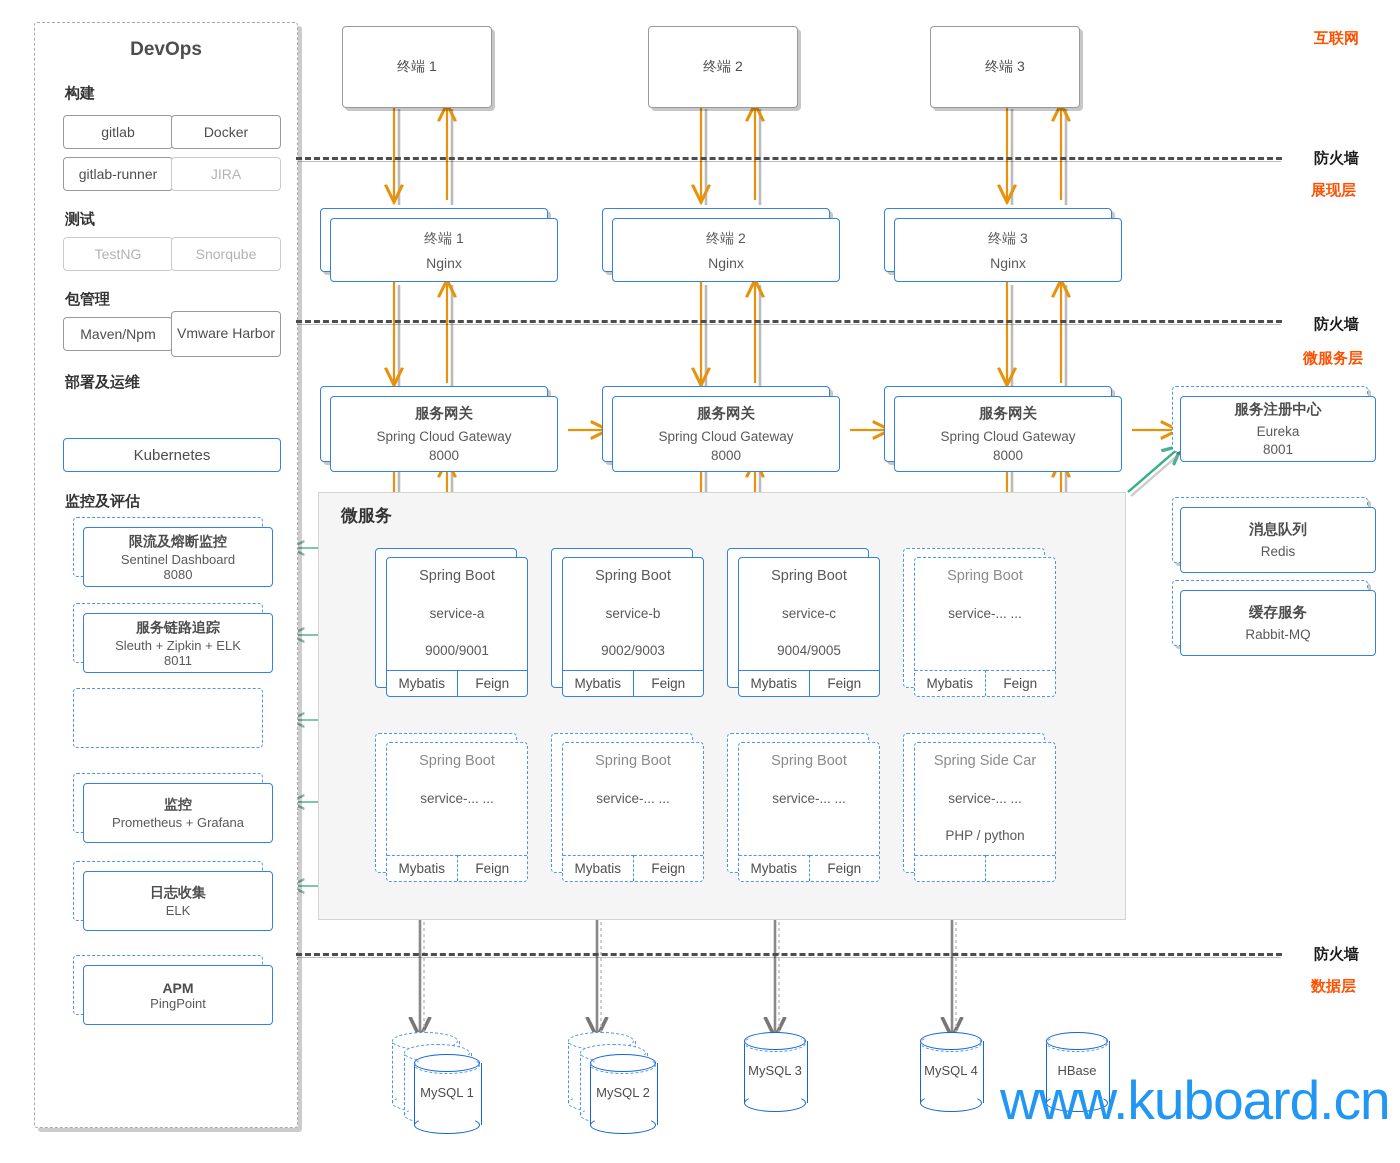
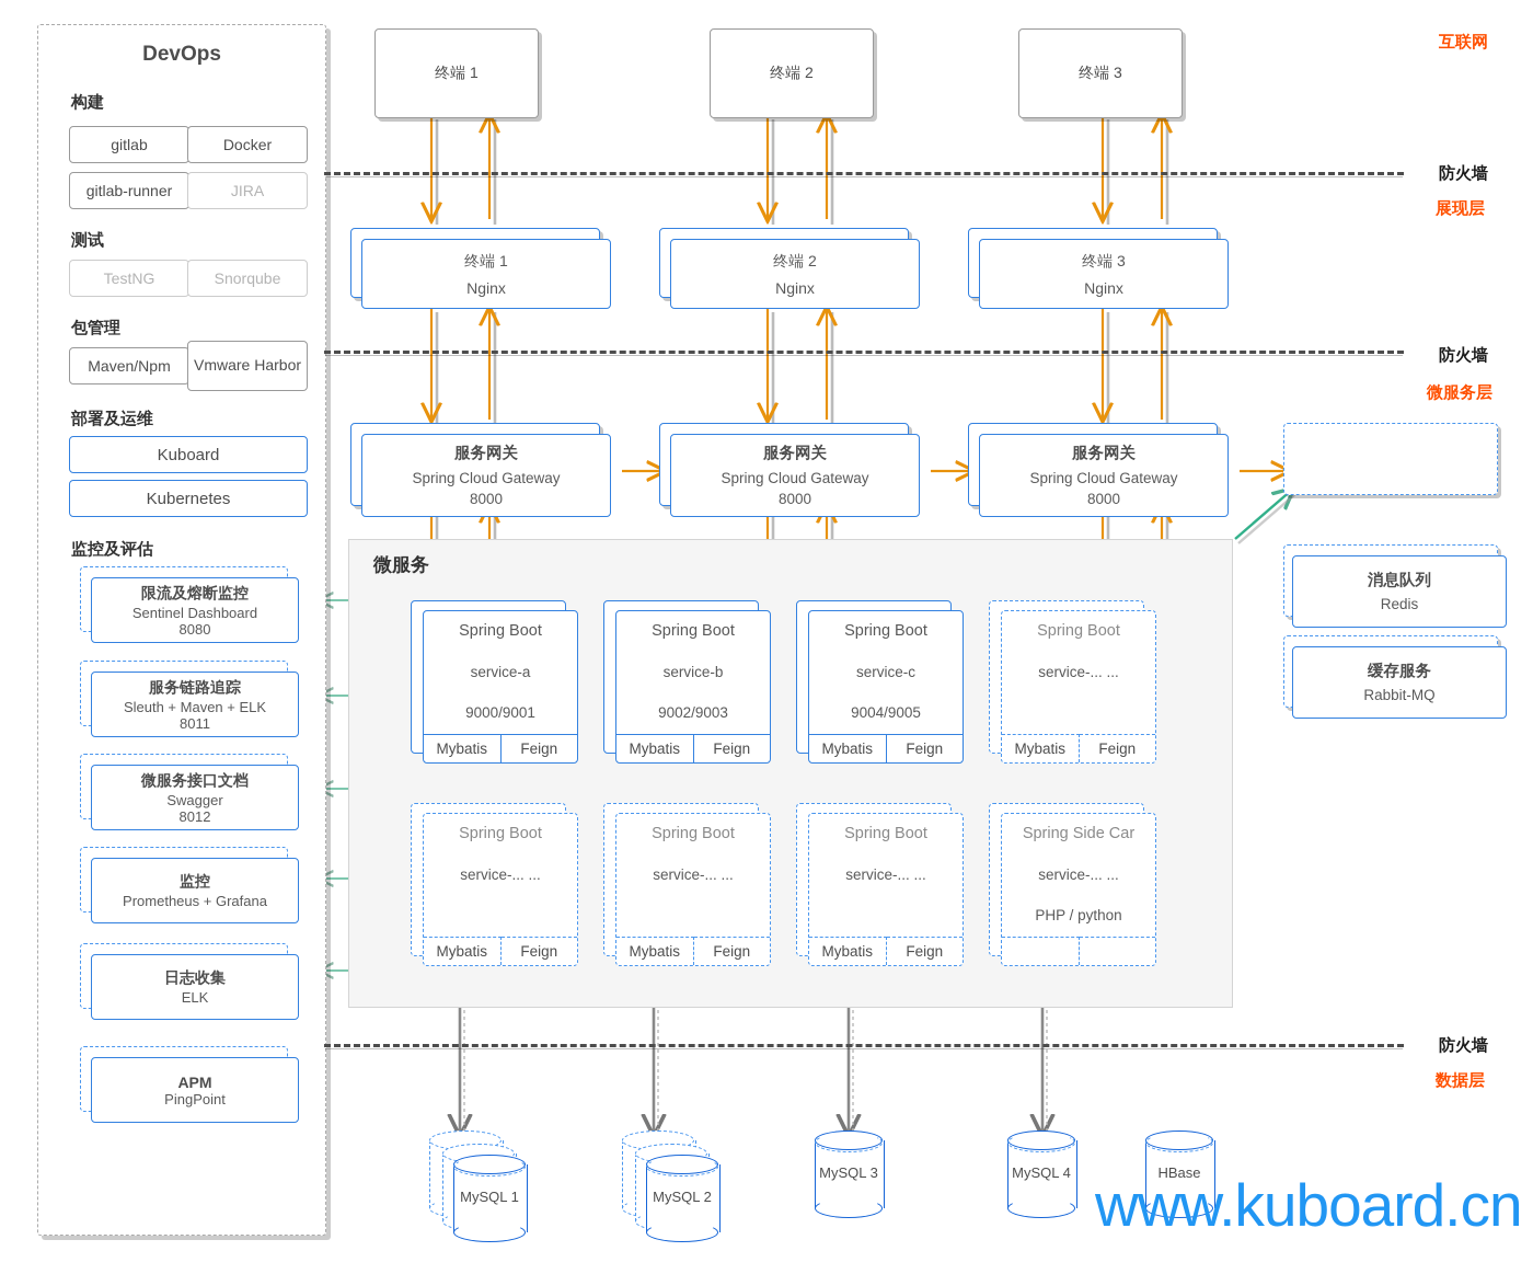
  DevOps
  构建
  gitlab
  Docker
  gitlab-runner
  JIRA
  测试
  TestNG
  Snorqube
  包管理
  Maven/Npm
  Vmware Harbor
  部署及运维
+ Kuboard
  Kubernetes
  监控及评估
  限流及熔断监控
  Sentinel Dashboard
  8080
  服务链路追踪
- Sleuth + Zipkin + ELK
+ Sleuth + Maven + ELK
  8011
+ 微服务接口文档
+ Swagger
+ 8012
  监控
  Prometheus + Grafana
  日志收集
  ELK
  APM
  PingPoint
  互联网
  防火墙
  展现层
  防火墙
  微服务层
  防火墙
  数据层
  终端 1
  终端 2
  终端 3
  终端 1
  Nginx
  终端 2
  Nginx
  终端 3
  Nginx
  服务网关
  Spring Cloud Gateway
  8000
  服务网关
  Spring Cloud Gateway
  8000
  服务网关
  Spring Cloud Gateway
  8000
- 服务注册中心
- Eureka
- 8001
  消息队列
  Redis
  缓存服务
  Rabbit-MQ
  微服务
  Spring Boot
  service-a
  9000/9001
  Mybatis
  Feign
  Spring Boot
  service-b
  9002/9003
  Mybatis
  Feign
  Spring Boot
  service-c
  9004/9005
  Mybatis
  Feign
  Spring Boot
  service-... ...
  Mybatis
  Feign
  Spring Boot
  service-... ...
  Mybatis
  Feign
  Spring Boot
  service-... ...
  Mybatis
  Feign
  Spring Boot
  service-... ...
  Mybatis
  Feign
  Spring Side Car
  service-... ...
  PHP / python
  MySQL 1
  MySQL 2
  MySQL 3
  MySQL 4
  HBase
  www.kuboard.cn
